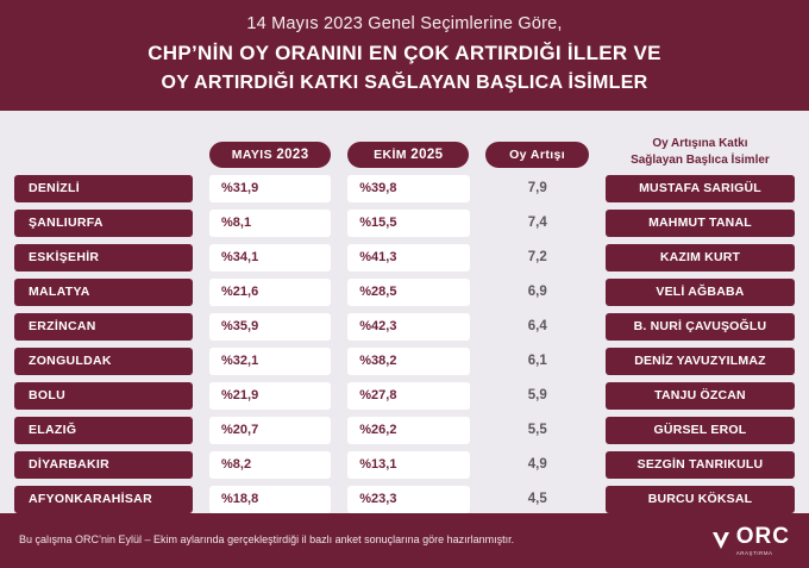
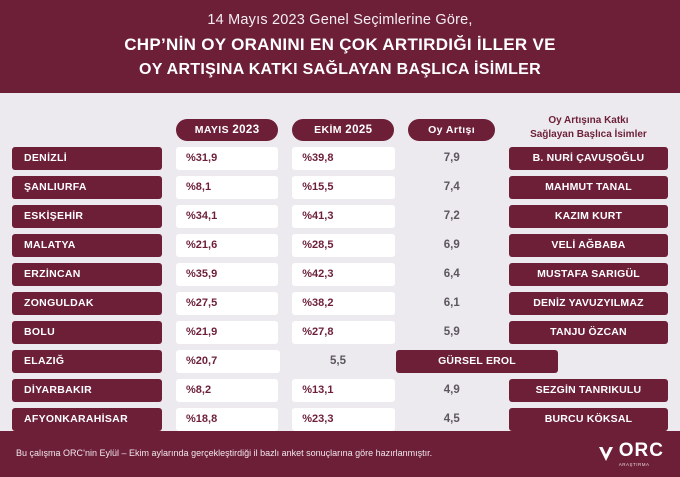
  14 Mayıs 2023 Genel Seçimlerine Göre,
  CHP’NİN OY ORANINI EN ÇOK ARTIRDIĞI İLLER VE
- OY ARTIRDIĞI KATKI SAĞLAYAN BAŞLICA İSİMLER
+ OY ARTIŞINA KATKI SAĞLAYAN BAŞLICA İSİMLER
  MAYIS 2023
  EKİM 2025
  Oy Artışı
  Oy Artışına Katkı
  Sağlayan Başlıca İsimler
  DENİZLİ
  %31,9
  %39,8
  7,9
- MUSTAFA SARIGÜL
+ B. NURİ ÇAVUŞOĞLU
  ŞANLIURFA
  %8,1
  %15,5
  7,4
  MAHMUT TANAL
  ESKİŞEHİR
  %34,1
  %41,3
  7,2
  KAZIM KURT
  MALATYA
  %21,6
  %28,5
  6,9
  VELİ AĞBABA
  ERZİNCAN
  %35,9
  %42,3
  6,4
- B. NURİ ÇAVUŞOĞLU
+ MUSTAFA SARIGÜL
  ZONGULDAK
- %32,1
+ %27,5
  %38,2
  6,1
  DENİZ YAVUZYILMAZ
  BOLU
  %21,9
  %27,8
  5,9
  TANJU ÖZCAN
  ELAZIĞ
  %20,7
- %26,2
  5,5
  GÜRSEL EROL
  DİYARBAKIR
  %8,2
  %13,1
  4,9
  SEZGİN TANRIKULU
  AFYONKARAHİSAR
  %18,8
  %23,3
  4,5
  BURCU KÖKSAL
  Bu çalışma ORC’nin Eylül – Ekim aylarında gerçekleştirdiği il bazlı anket sonuçlarına göre hazırlanmıştır.
  ORC
